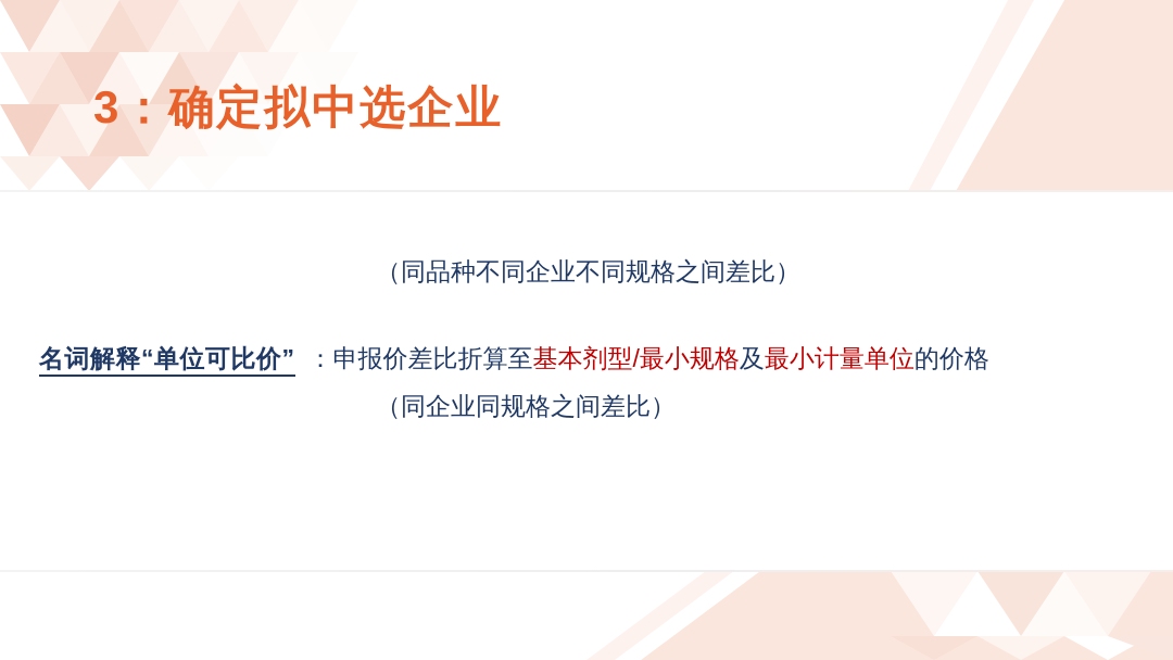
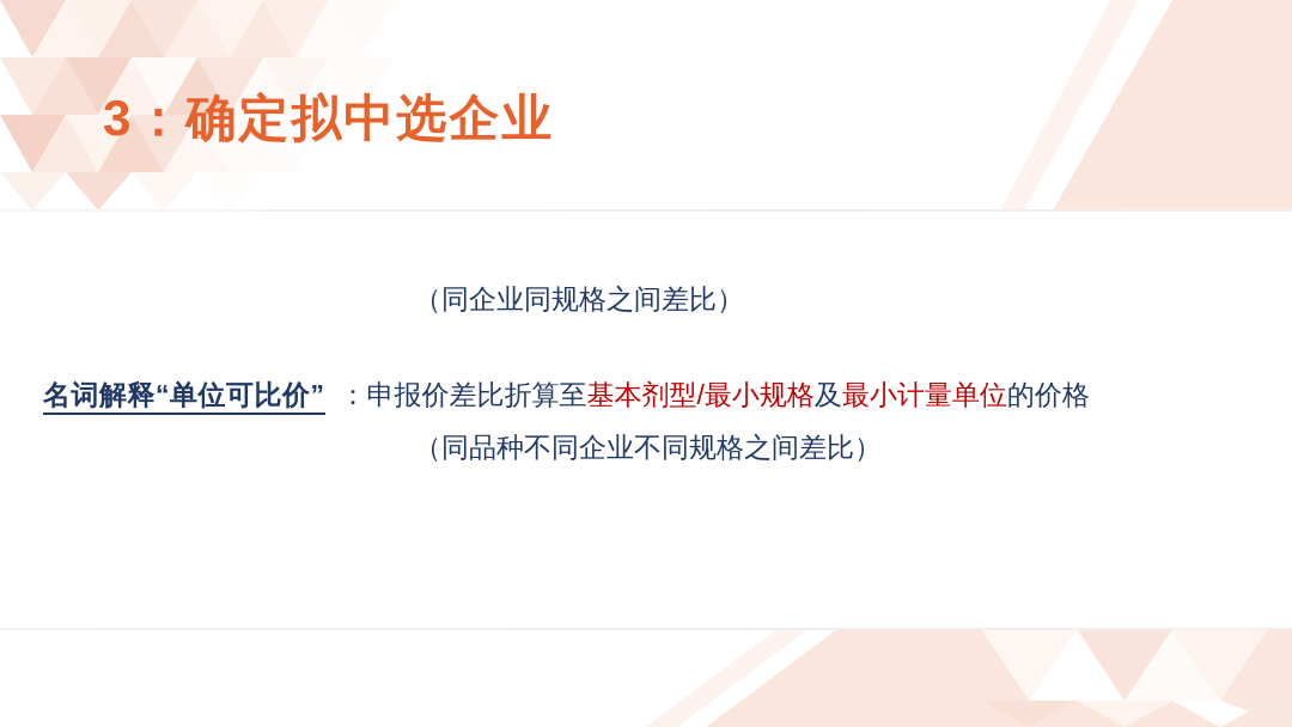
  3：确定拟中选企业
- （同品种不同企业不同规格之间差比）
+ （同企业同规格之间差比）
  名词解释“单位可比价” ：申报价差比折算至基本剂型/最小规格及最小计量单位的价格
- （同企业同规格之间差比）
+ （同品种不同企业不同规格之间差比）
